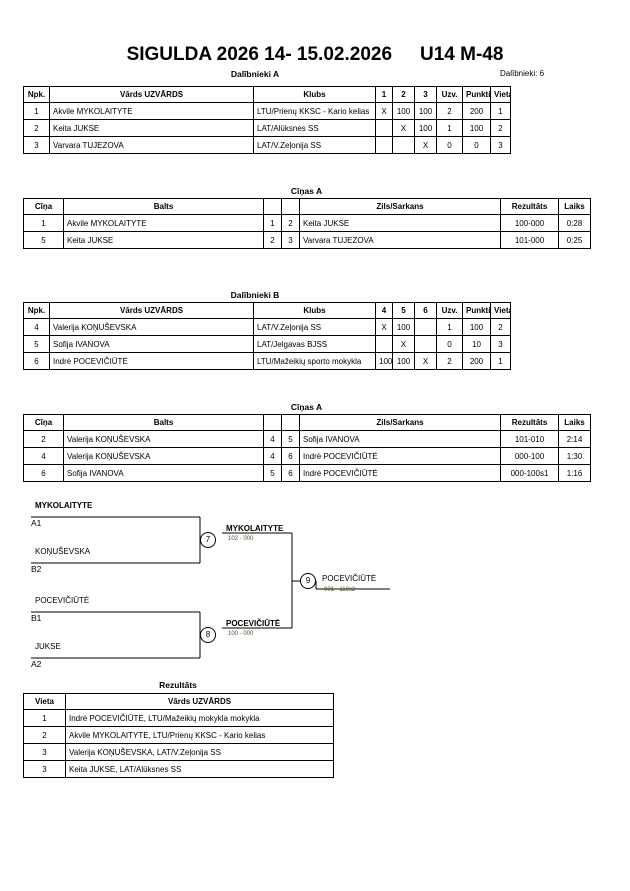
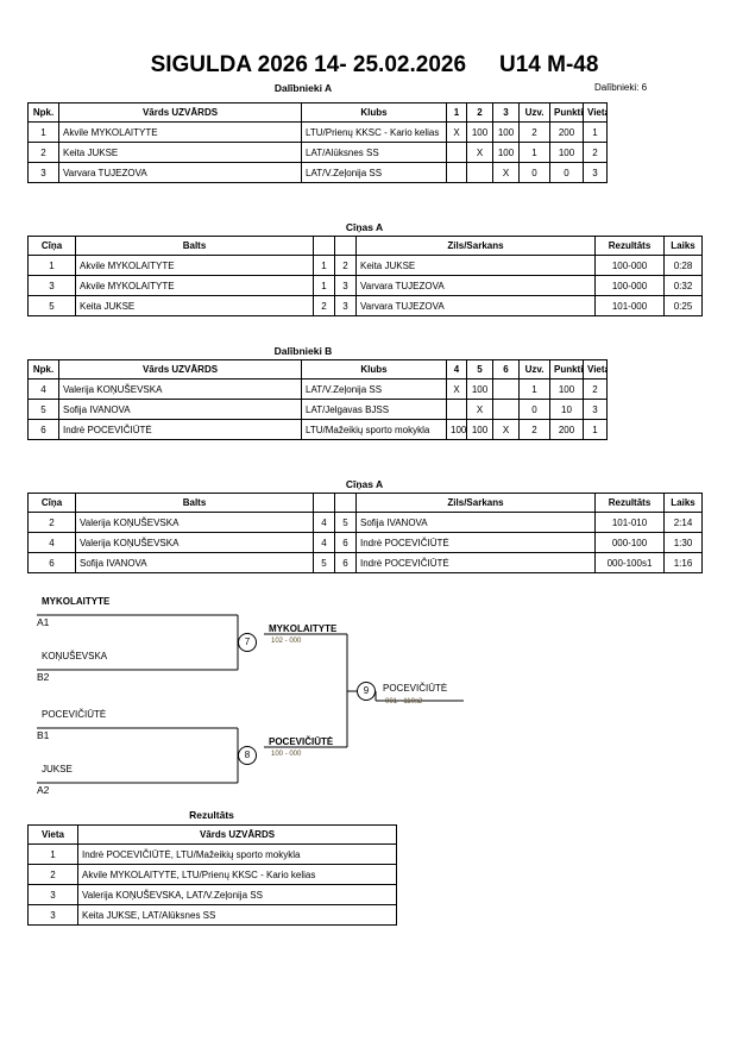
- SIGULDA 2026 14- 15.02.2026 U14 M-48
+ SIGULDA 2026 14- 25.02.2026 U14 M-48
  Dalībnieki A
  Dalībnieki: 6
  Npk.	Vārds UZVĀRDS	Klubs	1	2	3	Uzv.	Punkti	Viet
  1	Akvile MYKOLAITYTE	LTU/Prienų KKSC - Kario kelias	X	100	100	2	200	1
  2	Keita JUKSE	LAT/Alūksnes SS		X	100	1	100	2
  3	Varvara TUJEZOVA	LAT/V.Zeļonija SS			X	0	0	3
  Cīņas A
  Cīņa	Balts			Zils/Sarkans	Rezultāts	Laiks
  1	Akvile MYKOLAITYTE	1	2	Keita JUKSE	100-000	0:28
+ 3	Akvile MYKOLAITYTE	1	3	Varvara TUJEZOVA	100-000	0:32
  5	Keita JUKSE	2	3	Varvara TUJEZOVA	101-000	0:25
  Dalībnieki B
  Npk.	Vārds UZVĀRDS	Klubs	4	5	6	Uzv.	Punkti	Viet
  4	Valerija KOŅUŠEVSKA	LAT/V.Zeļonija SS	X	100		1	100	2
  5	Sofija IVANOVA	LAT/Jelgavas BJSS		X		0	10	3
  6	Indrė POCEVIČIŪTĖ	LTU/Mažeikių sporto mokykla	100	100	X	2	200	1
  Cīņas A
  Cīņa	Balts			Zils/Sarkans	Rezultāts	Laiks
  2	Valerija KOŅUŠEVSKA	4	5	Sofija IVANOVA	101-010	2:14
  4	Valerija KOŅUŠEVSKA	4	6	Indrė POCEVIČIŪTĖ	000-100	1:30
  6	Sofija IVANOVA	5	6	Indrė POCEVIČIŪTĖ	000-100s1	1:16
  MYKOLAITYTE
  A1
  KOŅUŠEVSKA
  B2
  POCEVIČIŪTĖ
  B1
  JUKSE
  A2
  7
  MYKOLAITYTE
  8
  POCEVIČIŪTĖ
  9
  POCEVIČIŪTĖ
  Rezultāts
  Vieta	Vārds UZVĀRDS
- 1	Indrė POCEVIČIŪTĖ, LTU/Mažeikių mokykla mokykla
+ 1	Indrė POCEVIČIŪTĖ, LTU/Mažeikių sporto mokykla
  2	Akvile MYKOLAITYTE, LTU/Prienų KKSC - Kario kelias
  3	Valerija KOŅUŠEVSKA, LAT/V.Zeļonija SS
  3	Keita JUKSE, LAT/Alūksnes SS
